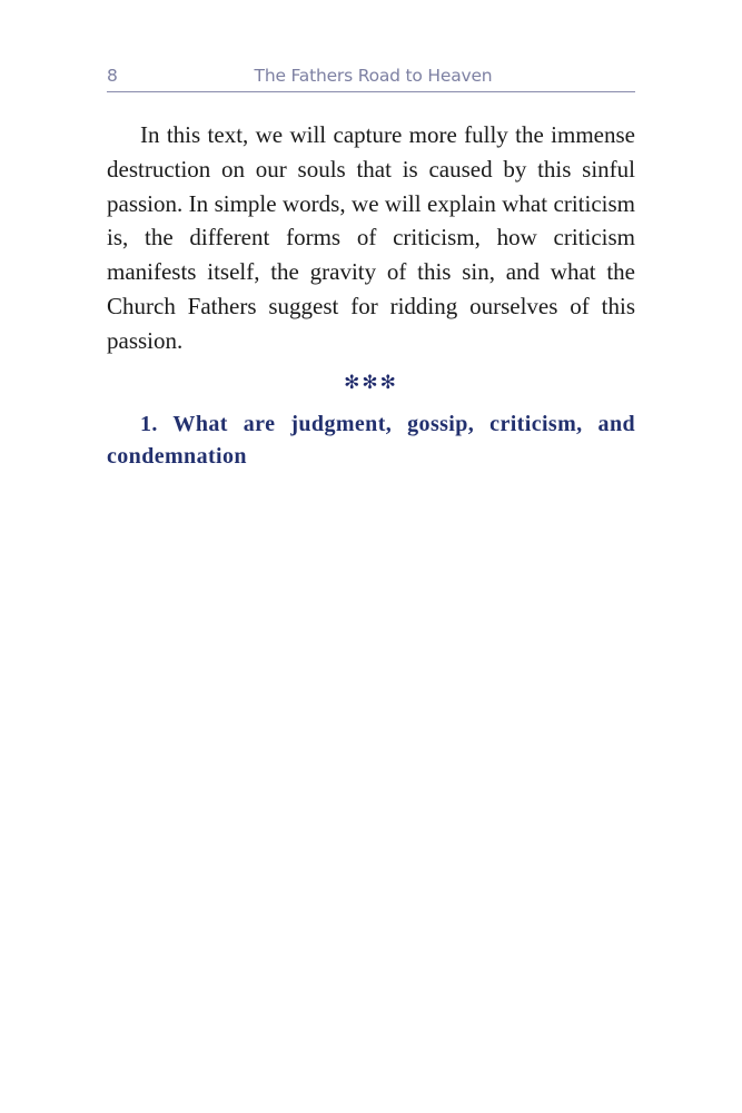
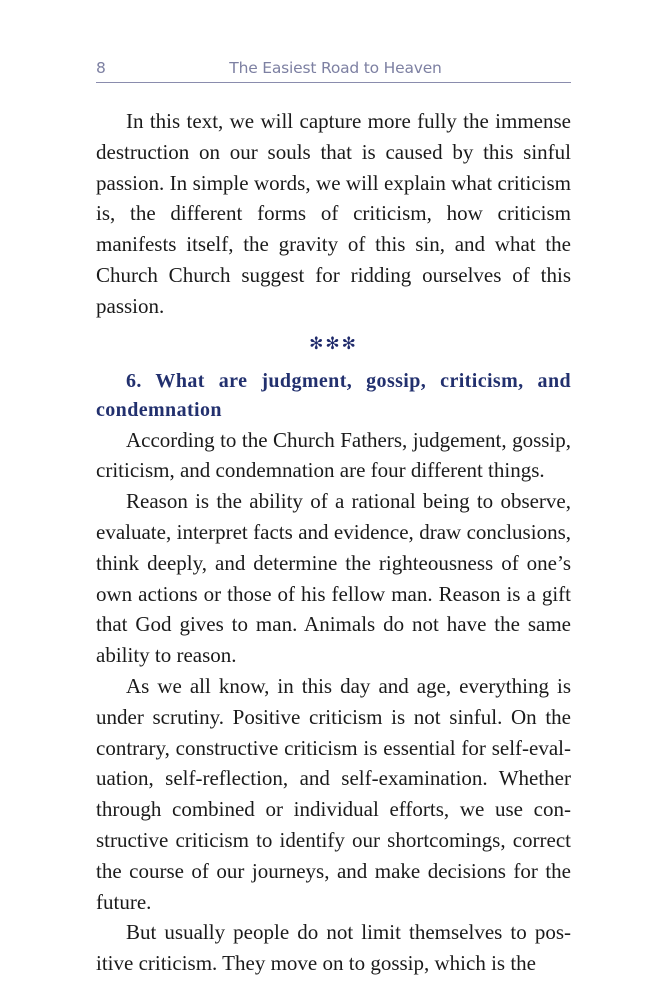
  8
- The Fathers Road to Heaven
+ The Easiest Road to Heaven
- In this text, we will capture more fully the immense destruction on our souls that is caused by this sinful passion. In simple words, we will explain what criti­cism is, the different forms of criticism, how criticism manifests itself, the gravity of this sin, and what the Church Fathers suggest for ridding ourselves of this passion.
+ In this text, we will capture more fully the immense destruction on our souls that is caused by this sinful passion. In simple words, we will explain what criti­cism is, the different forms of criticism, how criticism manifests itself, the gravity of this sin, and what the Church Church suggest for ridding ourselves of this passion.
  ✻✻✻
- 1. What are judgment, gossip, criticism, and condemnation
+ 6. What are judgment, gossip, criticism, and condemnation
+ According to the Church Fathers, judgement, gossip, criticism, and condemnation are four different things.
+ Reason is the ability of a rational being to observe, evaluate, interpret facts and evidence, draw conclusions, think deeply, and determine the righteousness of one’s own actions or those of his fellow man. Reason is a gift that God gives to man. Animals do not have the same ability to reason.
+ As we all know, in this day and age, everything is under scrutiny. Positive criticism is not sinful. On the contrary, constructive criticism is essential for self-eval­uation, self-reflection, and self-examination. Whether through combined or individual efforts, we use con­structive criticism to identify our shortcomings, cor­rect the course of our journeys, and make decisions for the future.
+ But usually people do not limit themselves to pos­itive criticism. They move on to gossip, which is the
